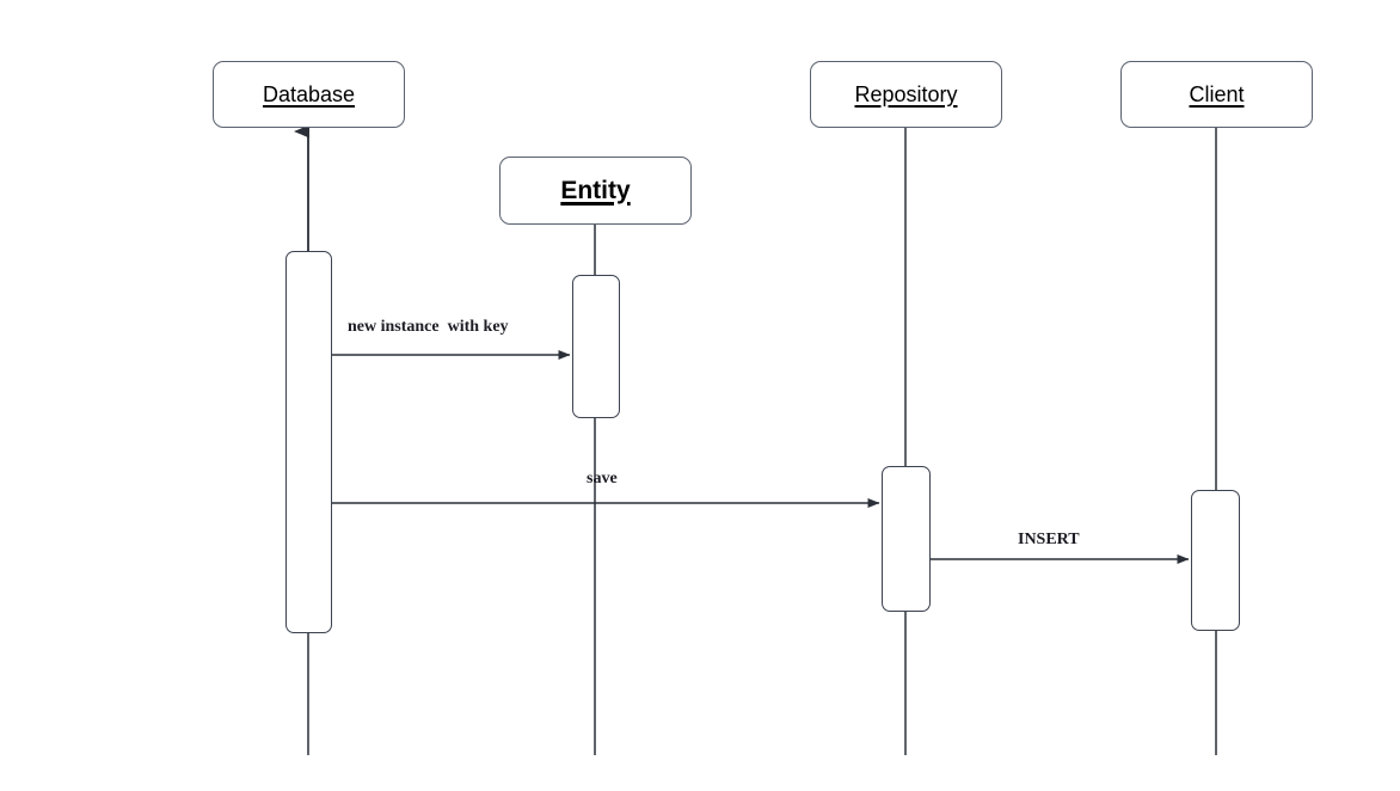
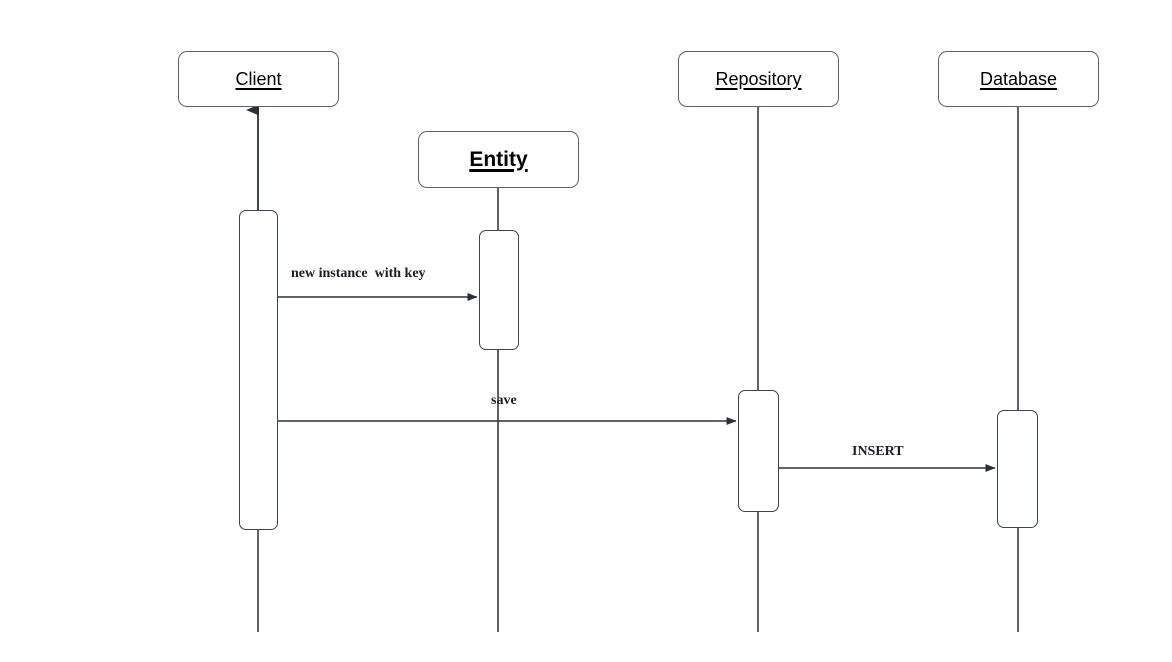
- Database
+ Client
  Entity
  Repository
- Client
+ Database
  new instance with key
  save
  INSERT
